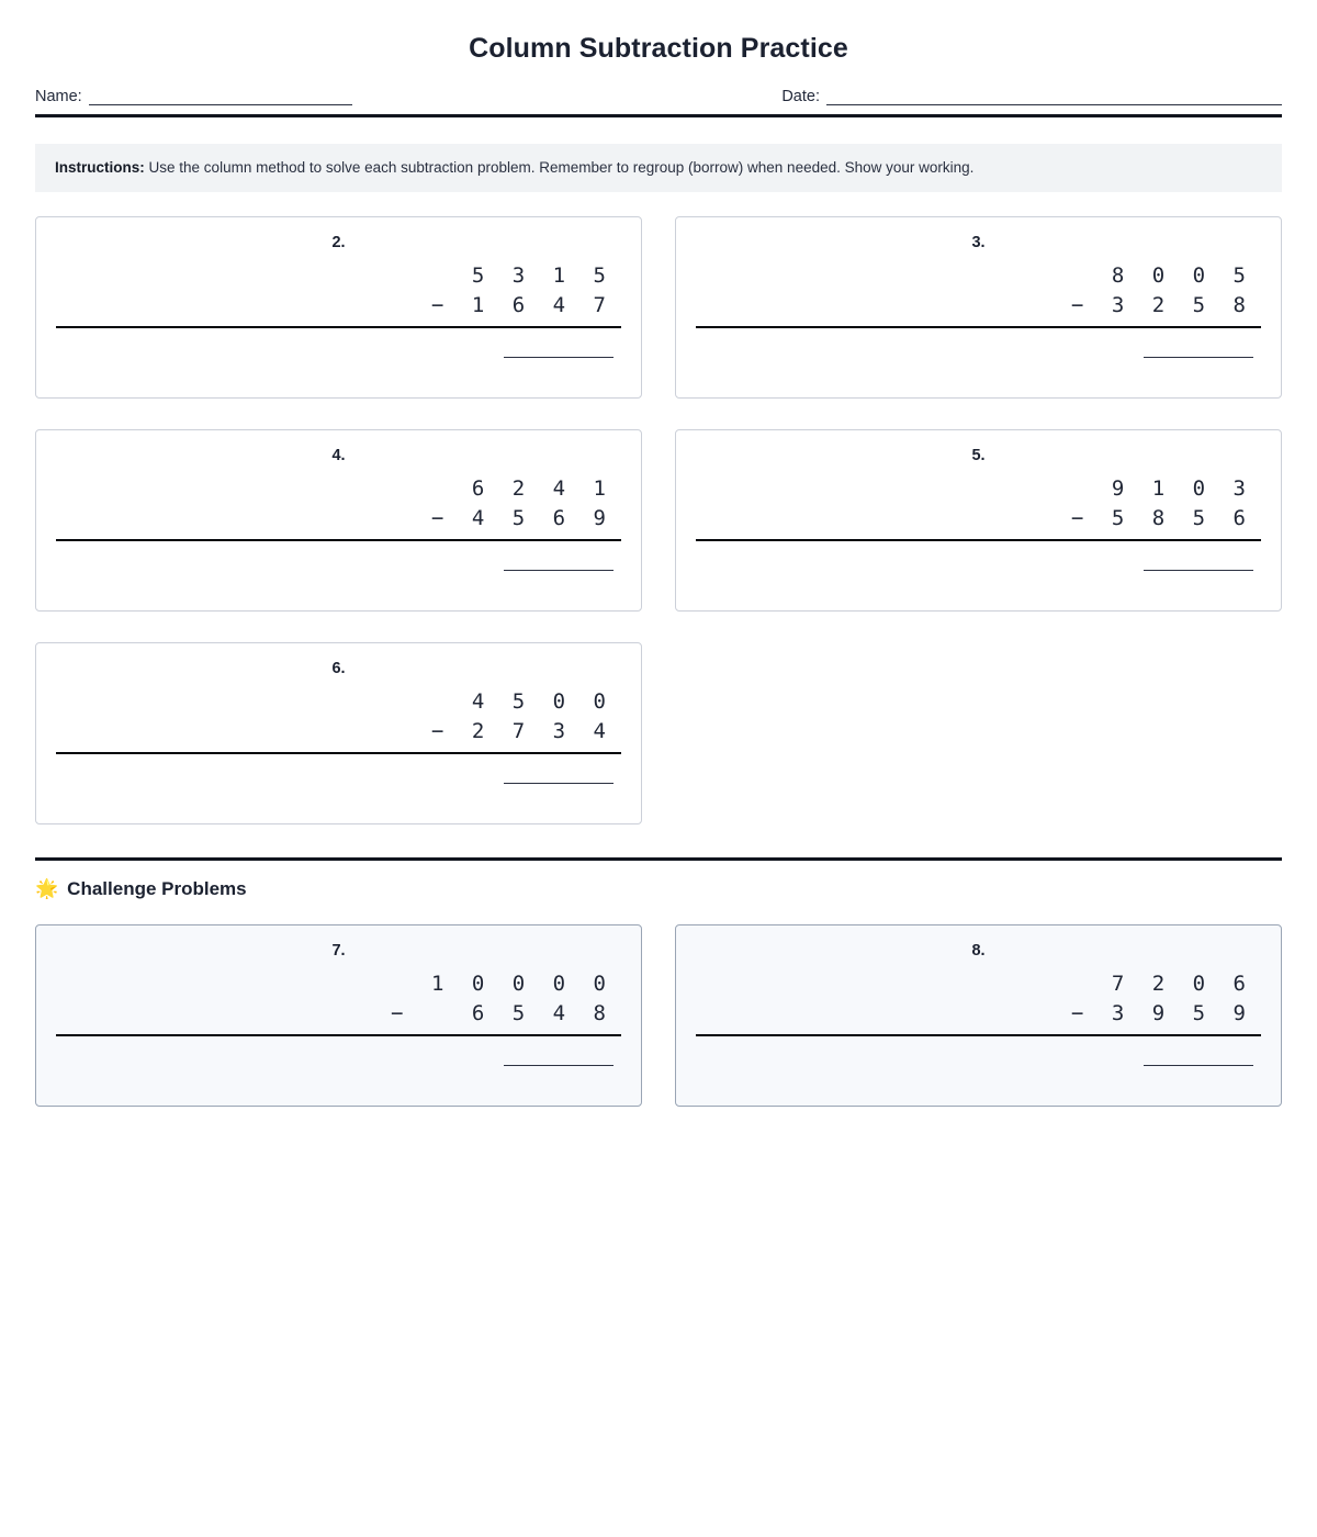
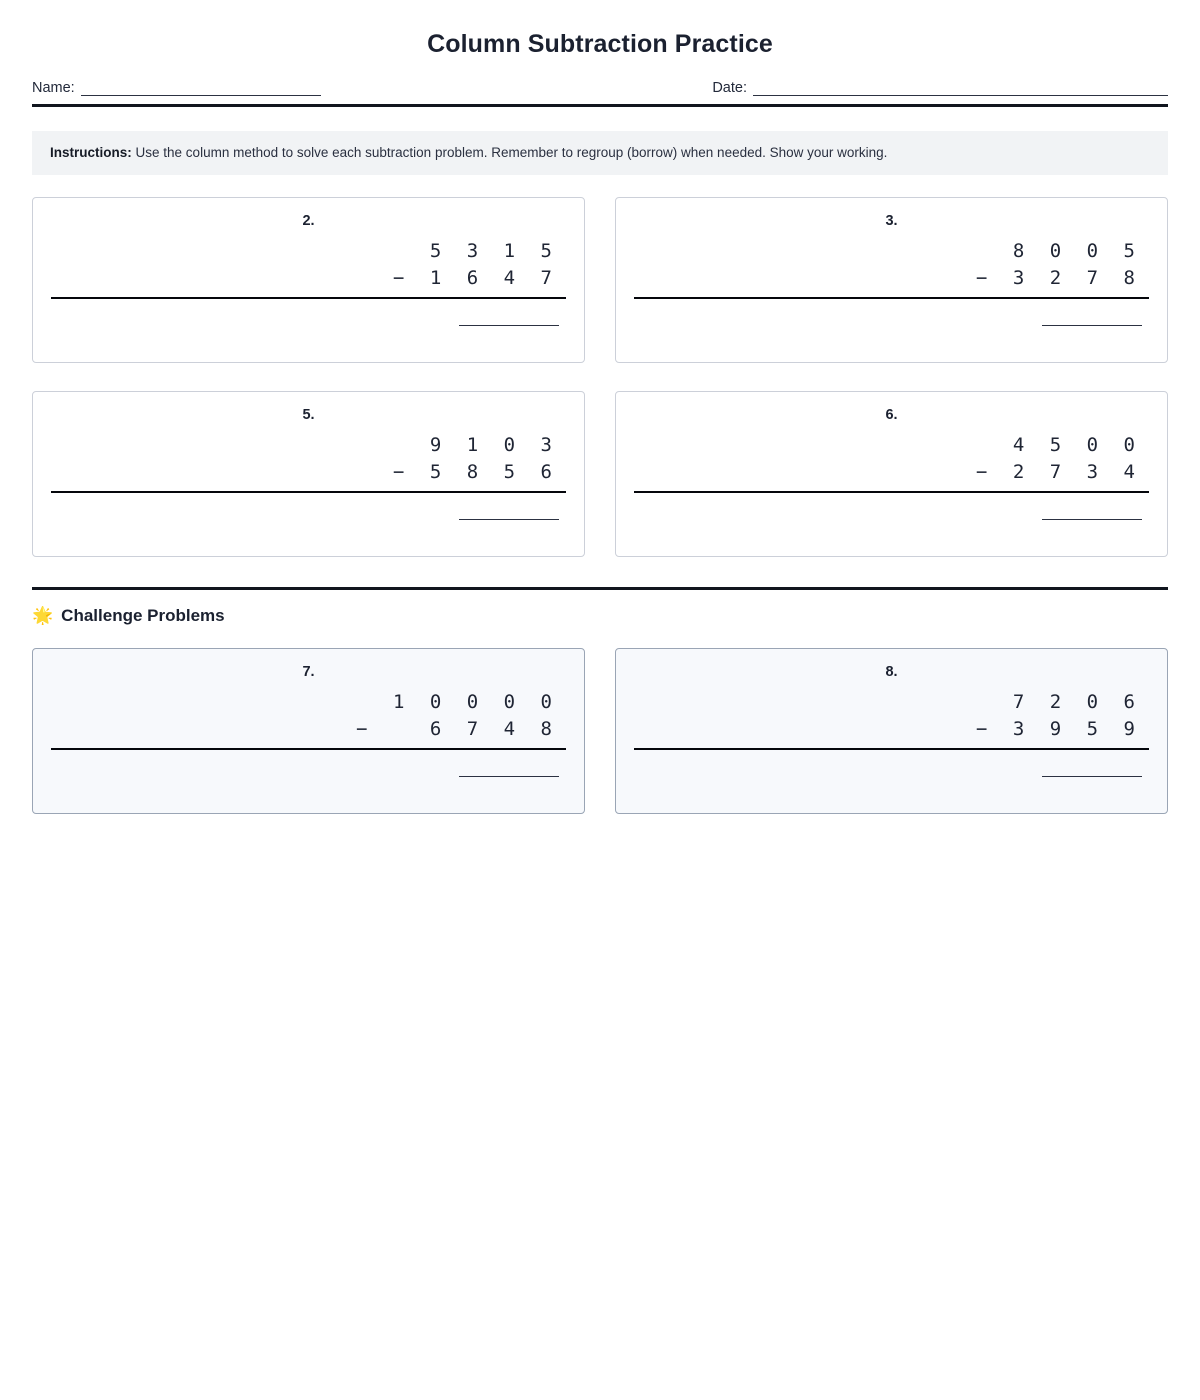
  Column Subtraction Practice
  Name:
  Date:
  Instructions: Use the column method to solve each subtraction problem. Remember to regroup (borrow) when needed. Show your working.
  2.
  5 3 1 5
  − 1 6 4 7
  3.
  8 0 0 5
- − 3 2 5 8
+ − 3 2 7 8
- 4.
- 6 2 4 1
- − 4 5 6 9
  5.
  9 1 0 3
  − 5 8 5 6
  6.
  4 5 0 0
  − 2 7 3 4
  🌟
  Challenge Problems
  7.
  1 0 0 0 0
- − 6 5 4 8
+ − 6 7 4 8
  8.
  7 2 0 6
  − 3 9 5 9
